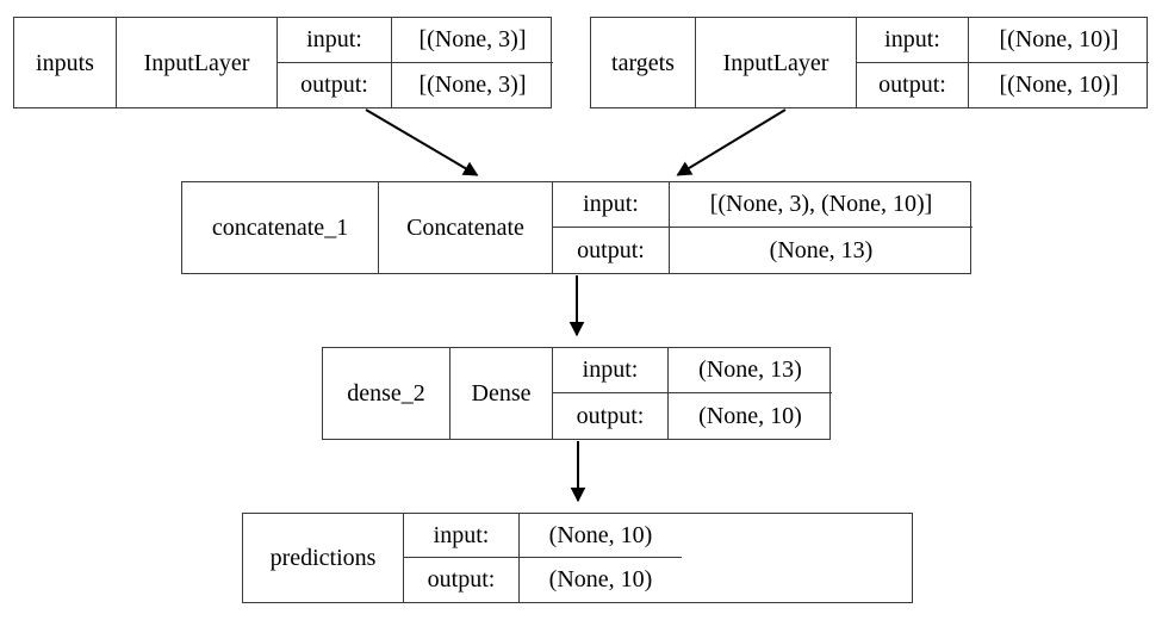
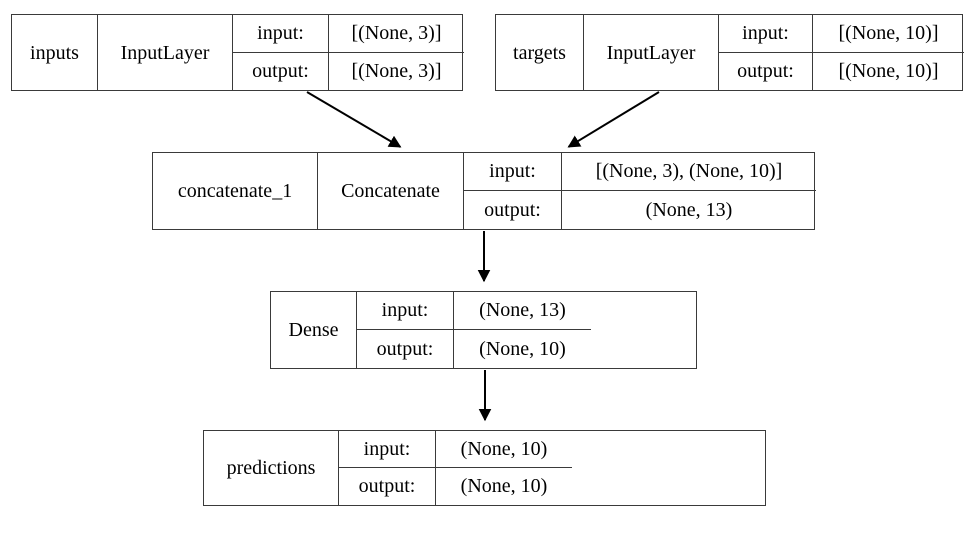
  inputs
  InputLayer
  input:
  [(None, 3)]
  output:
  [(None, 3)]
  targets
  InputLayer
  input:
  [(None, 10)]
  output:
  [(None, 10)]
  concatenate_1
  Concatenate
  input:
  [(None, 3), (None, 10)]
  output:
  (None, 13)
- dense_2
  Dense
  input:
  (None, 13)
  output:
  (None, 10)
  predictions
  input:
  (None, 10)
  output:
  (None, 10)
